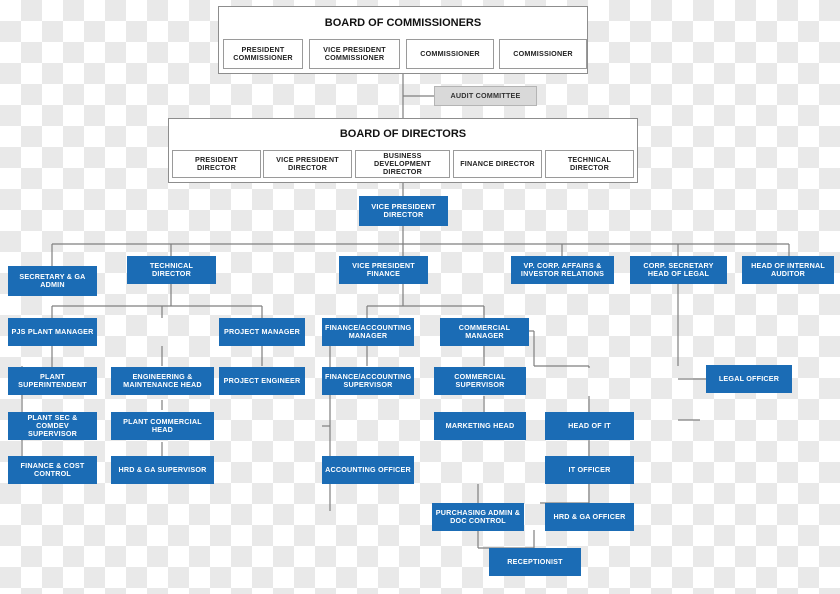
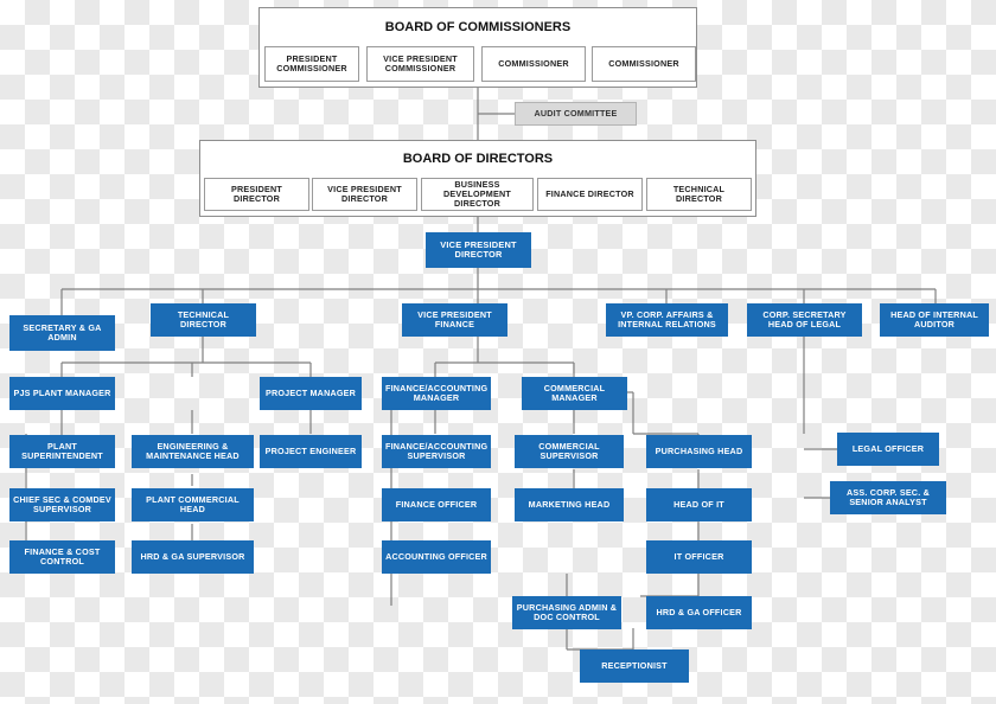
  BOARD OF COMMISSIONERS
  PRESIDENT COMMISSIONER
  VICE PRESIDENT COMMISSIONER
  COMMISSIONER
  COMMISSIONER
  AUDIT COMMITTEE
  BOARD OF DIRECTORS
  PRESIDENT DIRECTOR
  VICE PRESIDENT DIRECTOR
  BUSINESS DEVELOPMENT DIRECTOR
  FINANCE DIRECTOR
  TECHNICAL DIRECTOR
  VICE PRESIDENT DIRECTOR
  SECRETARY & GA ADMIN
  TECHNICAL DIRECTOR
  VICE PRESIDENT FINANCE
- VP. CORP. AFFAIRS & INVESTOR RELATIONS
+ VP. CORP. AFFAIRS & INTERNAL RELATIONS
  CORP. SECRETARY HEAD OF LEGAL
  HEAD OF INTERNAL AUDITOR
  PJS PLANT MANAGER
  PROJECT MANAGER
  FINANCE/ACCOUNTING MANAGER
  COMMERCIAL MANAGER
  PLANT SUPERINTENDENT
  ENGINEERING & MAINTENANCE HEAD
  PROJECT ENGINEER
  FINANCE/ACCOUNTING SUPERVISOR
  COMMERCIAL SUPERVISOR
+ PURCHASING HEAD
  LEGAL OFFICER
- PLANT SEC & COMDEV SUPERVISOR
+ CHIEF SEC & COMDEV SUPERVISOR
  PLANT COMMERCIAL HEAD
+ FINANCE OFFICER
  MARKETING HEAD
  HEAD OF IT
+ ASS. CORP. SEC. & SENIOR ANALYST
  FINANCE & COST CONTROL
  HRD & GA SUPERVISOR
  ACCOUNTING OFFICER
  IT OFFICER
  PURCHASING ADMIN & DOC CONTROL
  HRD & GA OFFICER
  RECEPTIONIST
